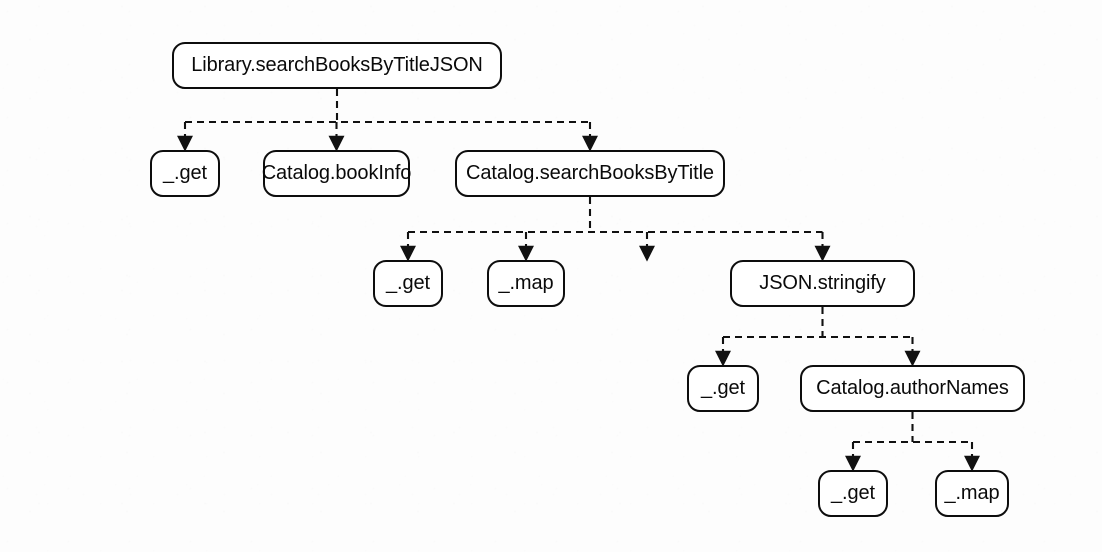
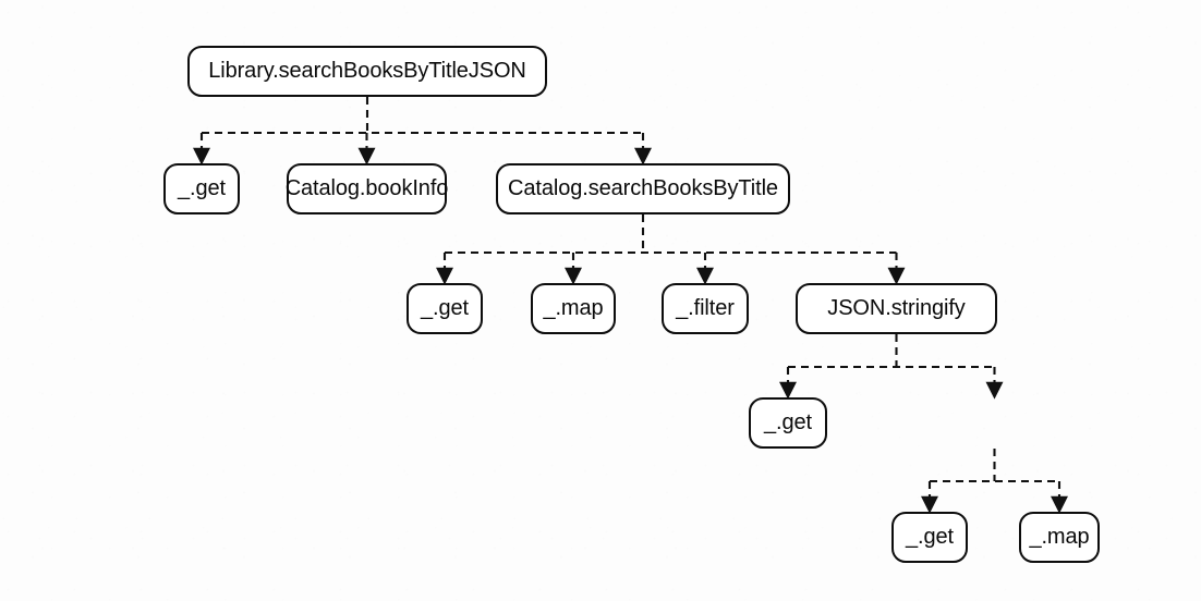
  Library.searchBooksByTitleJSON
  _.get
  Catalog.bookInfo
  Catalog.searchBooksByTitle
  _.get
  _.map
+ _.filter
  JSON.stringify
  _.get
- Catalog.authorNames
  _.get
  _.map
